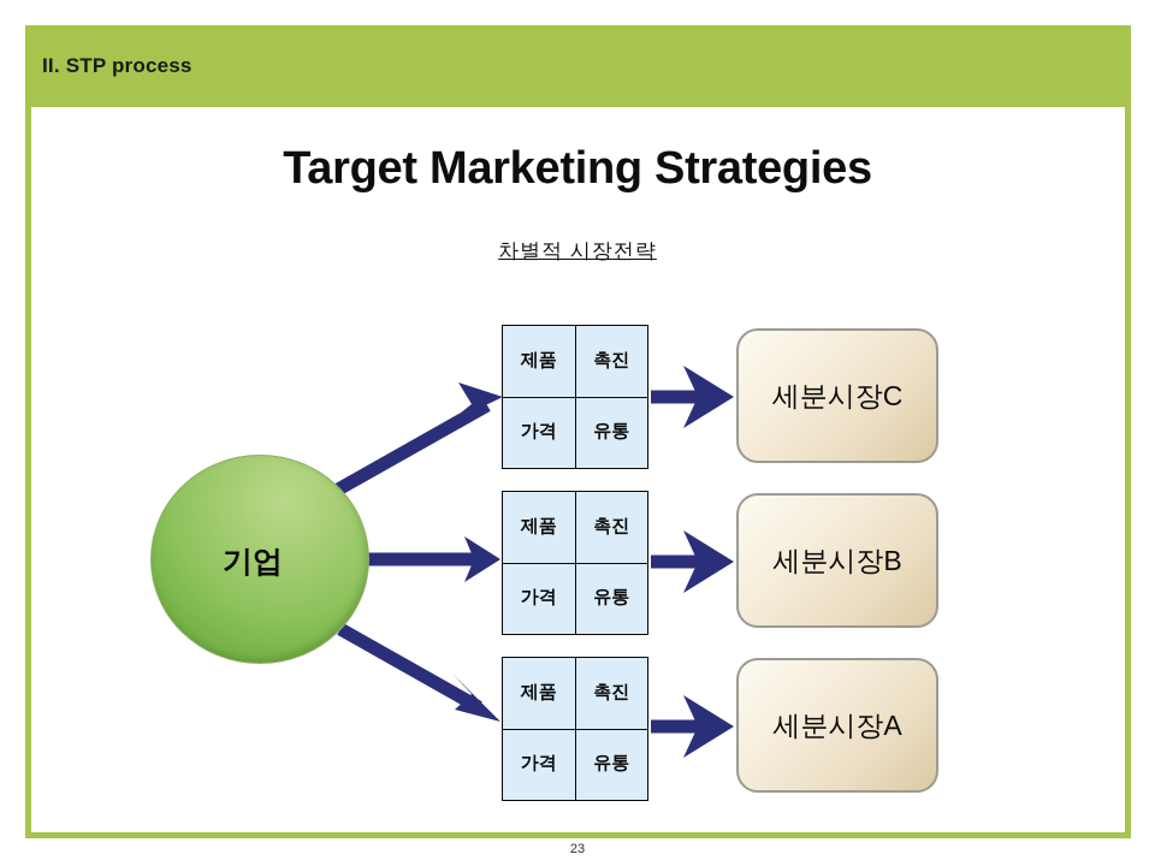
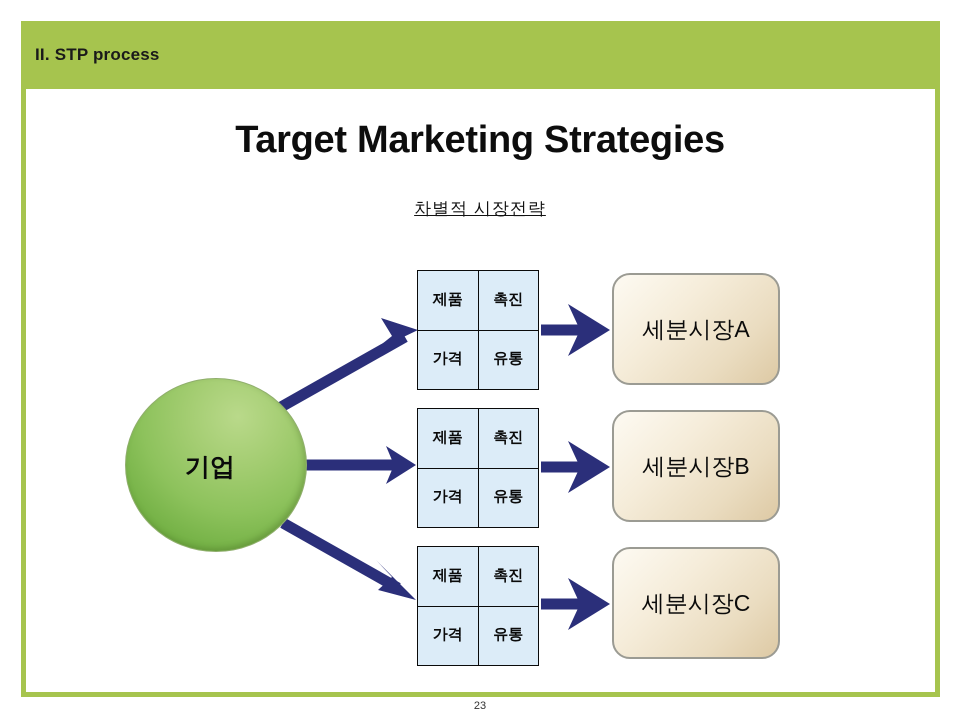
  II. STP process
  Target Marketing Strategies
  차별적 시장전략
  기업
  제품	촉진
  가격	유통
  제품	촉진
  가격	유통
  제품	촉진
  가격	유통
- 세분시장C
+ 세분시장A
  세분시장B
- 세분시장A
+ 세분시장C
  23
